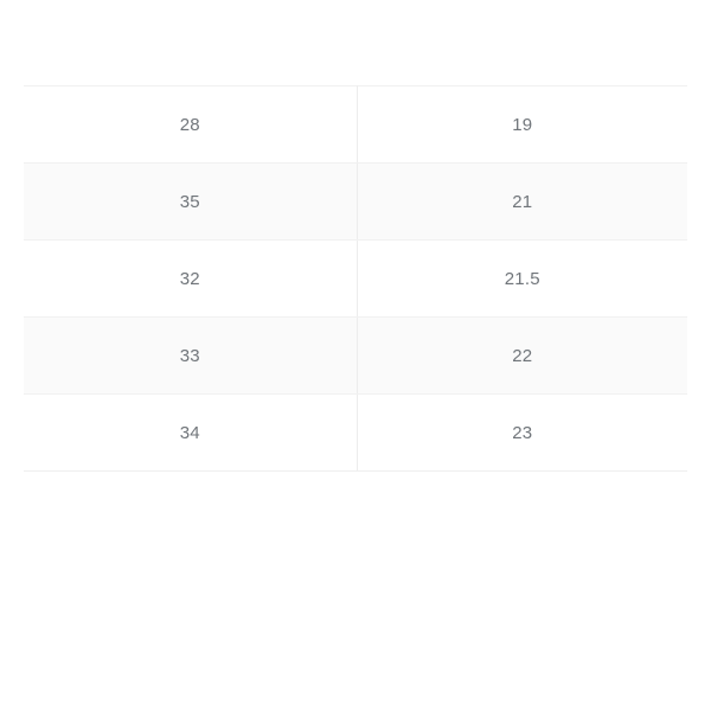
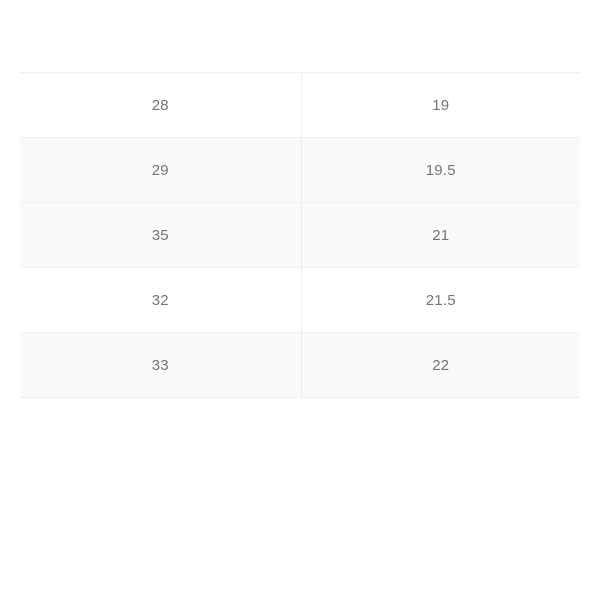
  28	19
+ 29	19.5
  35	21
  32	21.5
  33	22
- 34	23
